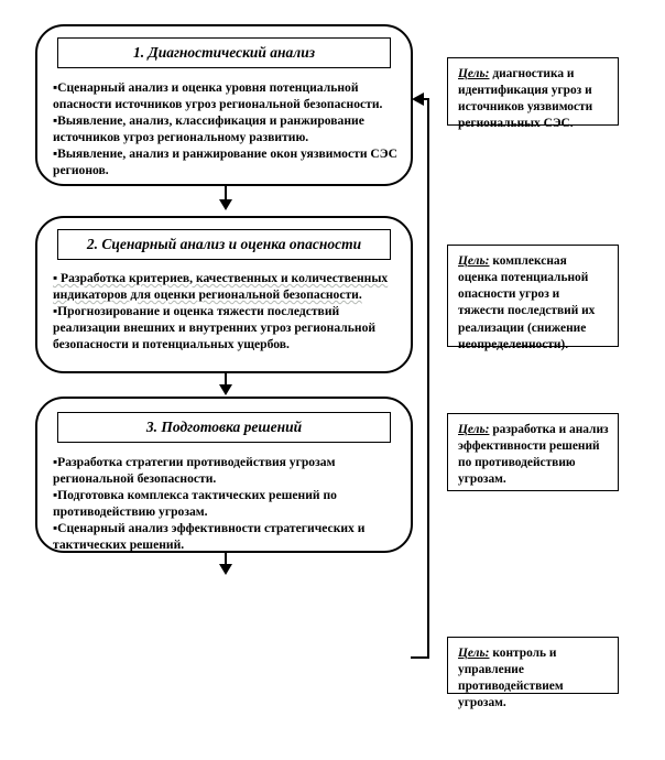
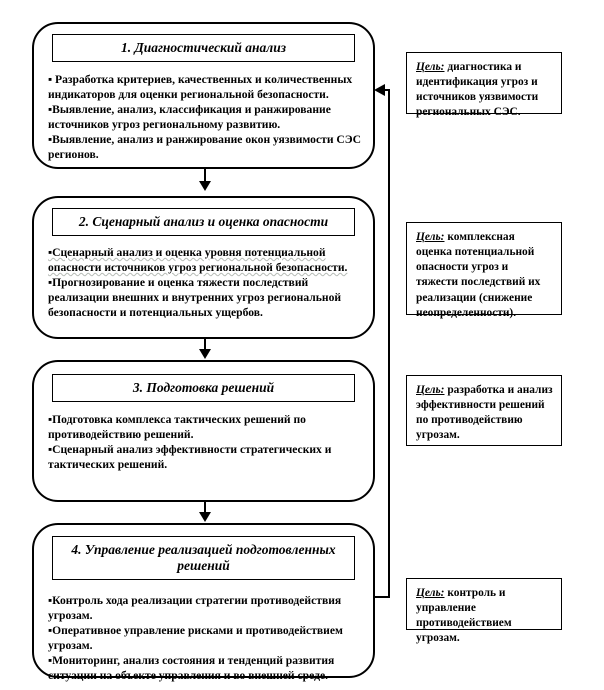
  1. Диагностический анализ
- ▪Сценарный анализ и оценка уровня потенциальной опасности источников угроз региональной безопасности.
+ ▪ Разработка критериев, качественных и количественных индикаторов для оценки региональной безопасности.
  ▪Выявление, анализ, классификация и ранжирование источников угроз региональному развитию.
  ▪Выявление, анализ и ранжирование окон уязвимости СЭС регионов.
  Цель: диагностика и идентификация угроз и источников уязвимости региональных СЭС.
  2. Сценарный анализ и оценка опасности
- ▪ Разработка критериев, качественных и количественных индикаторов для оценки региональной безопасности.
+ ▪Сценарный анализ и оценка уровня потенциальной опасности источников угроз региональной безопасности.
  ▪Прогнозирование и оценка тяжести последствий реализации внешних и внутренних угроз региональной безопасности и потенциальных ущербов.
  Цель: комплексная оценка потенциальной опасности угроз и тяжести последствий их реализации (снижение неопределенности).
  3. Подготовка решений
- ▪Разработка стратегии противодействия угрозам региональной безопасности.
- ▪Подготовка комплекса тактических решений по противодействию угрозам.
+ ▪Подготовка комплекса тактических решений по противодействию решений.
  ▪Сценарный анализ эффективности стратегических и тактических решений.
  Цель: разработка и анализ эффективности решений по противодействию угрозам.
+ 4. Управление реализацией подготовленных решений
+ ▪Контроль хода реализации стратегии противодействия угрозам.
+ ▪Оперативное управление рисками и противодействием угрозам.
+ ▪Мониторинг, анализ состояния и тенденций развития ситуации на объекте управления и во внешней среде.
  Цель: контроль и управление противодействием угрозам.
